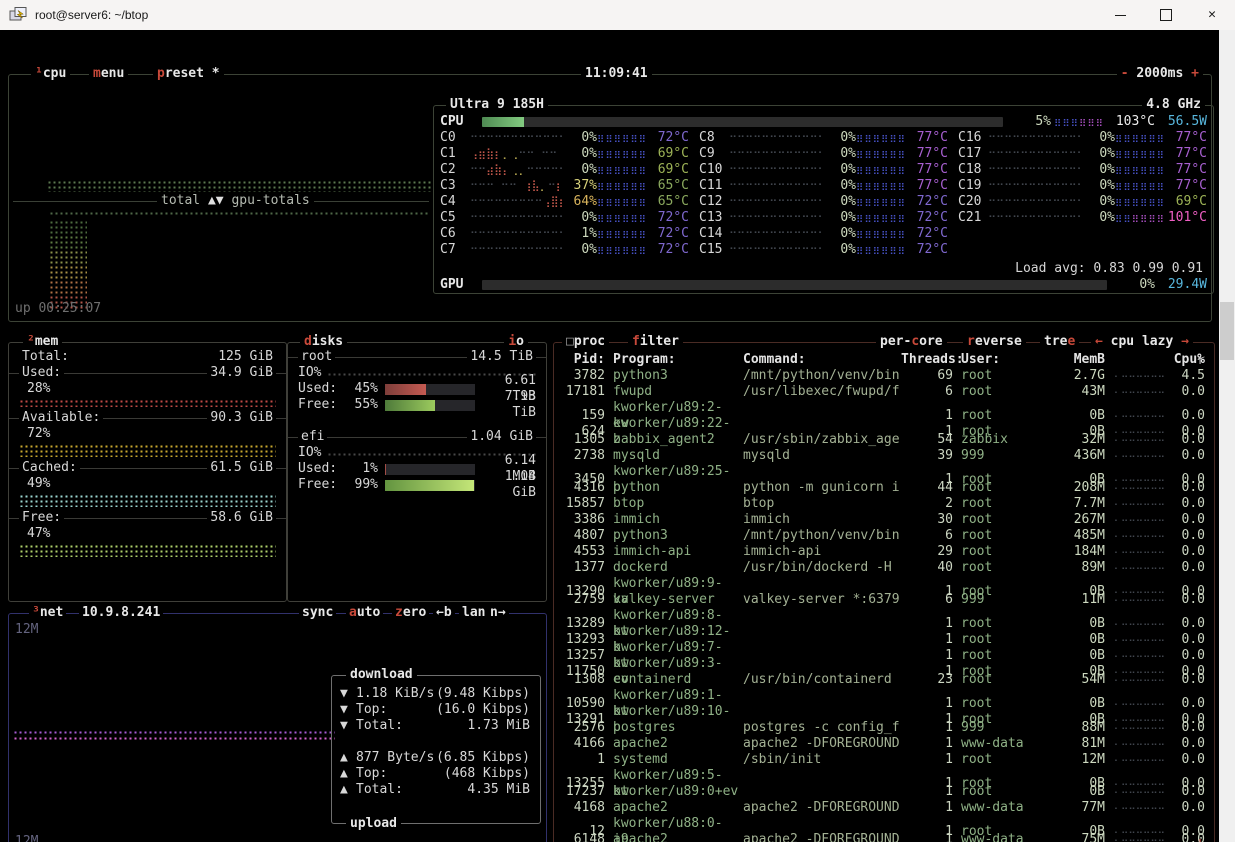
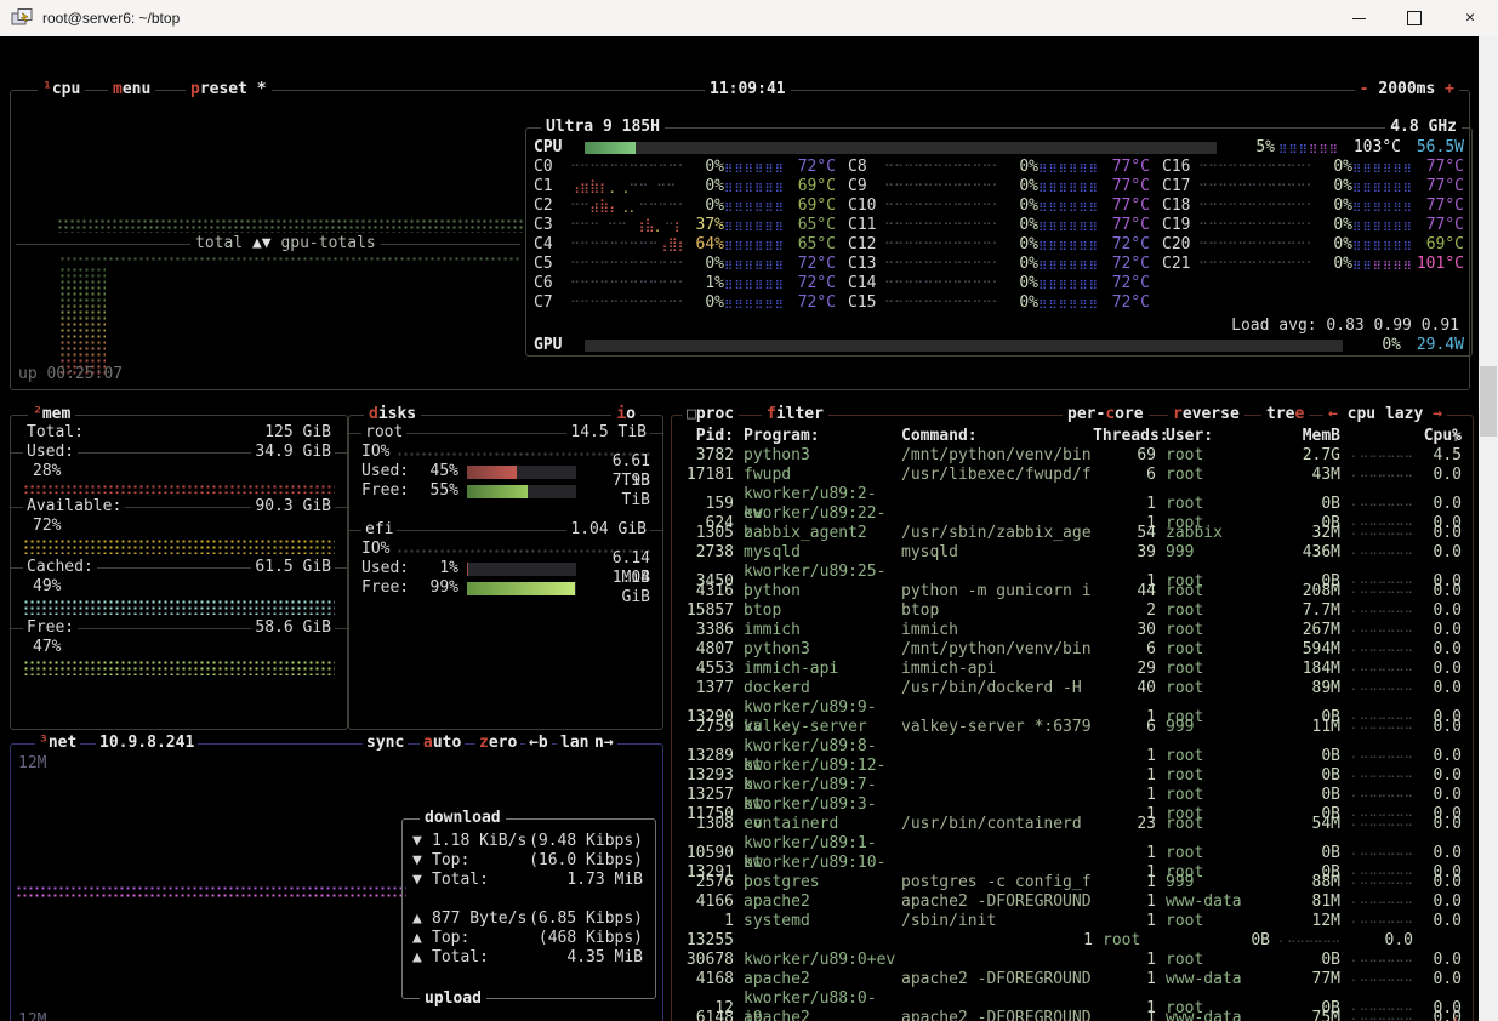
  root@server6: ~/btop
  ✕
  ¹cpu
  menu
  preset *
  11:09:41
  - 2000ms +
  total ▲▼ gpu-totals
  up 00:25:07
  Ultra 9 185H
  4.8 GHz
  CPU
  5%
  ⣶⣶⣶⣶⣶⣶
  103°C
  56.5W
  C0
  ⠒⠒⠒⠒⠒⠒⠒⠒⠒⠒⠒⠒
  0%
  ⣶⣶⣶⣶⣶⣶
  72°C
  C1
  ⢠⣶⣷⡆⡀⢀⠒⠒ ⠒⠒
  0%
  ⣶⣶⣶⣶⣶⣶
  69°C
  C2
  ⠒⠒⣴⣷⡄⢀⡀⠒⠒⠒⠒⠒
  0%
  ⣶⣶⣶⣶⣶⣶
  69°C
  C3
  ⠒⠒⠒ ⠒⠒ ⢰⣧⡀⠒⡆
  37%
  ⣶⣶⣶⣶⣶⣶
  65°C
  C4
  ⠒⠒⠒⠒⠒⠒⠒⠒⠒⢠⣿⡆
  64%
  ⣶⣶⣶⣶⣶⣶
  65°C
  C5
  ⠒⠒⠒⠒⠒⠒⠒⠒⠒⠒⠒⠒
  0%
  ⣶⣶⣶⣶⣶⣶
  72°C
  C6
  ⠒⠒⠒⠒⠒⠒⠒⠒⠒⠒⠒⠒
  1%
  ⣶⣶⣶⣶⣶⣶
  72°C
  C7
  ⠒⠒⠒⠒⠒⠒⠒⠒⠒⠒⠒⠒
  0%
  ⣶⣶⣶⣶⣶⣶
  72°C
  C8
  ⠒⠒⠒⠒⠒⠒⠒⠒⠒⠒⠒⠒
  0%
  ⣶⣶⣶⣶⣶⣶
  77°C
  C9
  ⠒⠒⠒⠒⠒⠒⠒⠒⠒⠒⠒⠒
  0%
  ⣶⣶⣶⣶⣶⣶
  77°C
  C10
  ⠒⠒⠒⠒⠒⠒⠒⠒⠒⠒⠒⠒
  0%
  ⣶⣶⣶⣶⣶⣶
  77°C
  C11
  ⠒⠒⠒⠒⠒⠒⠒⠒⠒⠒⠒⠒
  0%
  ⣶⣶⣶⣶⣶⣶
  77°C
  C12
  ⠒⠒⠒⠒⠒⠒⠒⠒⠒⠒⠒⠒
  0%
  ⣶⣶⣶⣶⣶⣶
  72°C
  C13
  ⠒⠒⠒⠒⠒⠒⠒⠒⠒⠒⠒⠒
  0%
  ⣶⣶⣶⣶⣶⣶
  72°C
  C14
  ⠒⠒⠒⠒⠒⠒⠒⠒⠒⠒⠒⠒
  0%
  ⣶⣶⣶⣶⣶⣶
  72°C
  C15
  ⠒⠒⠒⠒⠒⠒⠒⠒⠒⠒⠒⠒
  0%
  ⣶⣶⣶⣶⣶⣶
  72°C
  C16
  ⠒⠒⠒⠒⠒⠒⠒⠒⠒⠒⠒⠒
  0%
  ⣶⣶⣶⣶⣶⣶
  77°C
  C17
  ⠒⠒⠒⠒⠒⠒⠒⠒⠒⠒⠒⠒
  0%
  ⣶⣶⣶⣶⣶⣶
  77°C
  C18
  ⠒⠒⠒⠒⠒⠒⠒⠒⠒⠒⠒⠒
  0%
  ⣶⣶⣶⣶⣶⣶
  77°C
  C19
  ⠒⠒⠒⠒⠒⠒⠒⠒⠒⠒⠒⠒
  0%
  ⣶⣶⣶⣶⣶⣶
  77°C
  C20
  ⠒⠒⠒⠒⠒⠒⠒⠒⠒⠒⠒⠒
  0%
  ⣶⣶⣶⣶⣶⣶
  69°C
  C21
  ⠒⠒⠒⠒⠒⠒⠒⠒⠒⠒⠒⠒
  0%
  ⣶⣶⣶⣶⣶⣶
  101°C
  Load avg: 0.83 0.99 0.91
  GPU
  0%
  29.4W
  ²mem
  Total:
  125 GiB
  Used:
  34.9 GiB
  28%
  Available:
  90.3 GiB
  72%
  Cached:
  61.5 GiB
  49%
  Free:
  58.6 GiB
  47%
  disks
  io
  root
  14.5 TiB
  IO%
  Used:
  45%
  6.61 TiB
  Free:
  55%
  7.93 TiB
  efi
  1.04 GiB
  IO%
  Used:
  1%
  6.14 MiB
  Free:
  99%
  1.04 GiB
  ³net
  10.9.8.241
  sync
  auto
  zero
  ←b
  lan
  n→
  12M
  download
  upload
  ▼
  1.18 KiB/s
  (9.48 Kibps)
  ▼
  Top:
  (16.0 Kibps)
  ▼
  Total:
  1.73 MiB
  ▲
  877 Byte/s
  (6.85 Kibps)
  ▲
  Top:
  (468 Kibps)
  ▲
  Total:
  4.35 MiB
  □proc
  filter
  per-core
  reverse
  tree
  ← cpu lazy →
  Pid:
  Program:
  Command:
  Threads
  User:
  MemB
  Cpu%
  3782
  python3
  /mnt/python/venv/bin
  69
  root
  2.7G
  4.5
  17181
  fwupd
  /usr/libexec/fwupd/f
  6
  root
  43M
  0.0
  159
  kworker/u89:2-ev
  1
  root
  0B
  0.0
  624
  kworker/u89:22-b
  1
  root
  0B
  0.0
  1305
  zabbix_agent2
  /usr/sbin/zabbix_age
  54
  zabbix
  32M
  0.0
  2738
  mysqld
  mysqld
  39
  999
  436M
  0.0
  3450
  kworker/u89:25-b
  1
  root
  0B
  0.0
  4316
  python
  python -m gunicorn i
  44
  root
  208M
  0.0
  15857
  btop
  btop
  2
  root
  7.7M
  0.0
  3386
  immich
  immich
  30
  root
  267M
  0.0
  4807
  python3
  /mnt/python/venv/bin
  6
  root
- 485M
+ 594M
  0.0
  4553
  immich-api
  immich-api
  29
  root
  184M
  0.0
  1377
  dockerd
  /usr/bin/dockerd -H
  40
  root
  89M
  0.0
  13290
  kworker/u89:9-kv
  1
  root
  0B
  0.0
  2759
  valkey-server
  valkey-server *:6379
  6
  999
  11M
  0.0
  13289
  kworker/u89:8-bt
  1
  root
  0B
  0.0
  13293
  kworker/u89:12-b
  1
  root
  0B
  0.0
  13257
  kworker/u89:7-bt
  1
  root
  0B
  0.0
  11750
  kworker/u89:3-ev
  1
  root
  0B
  0.0
  1308
  containerd
  /usr/bin/containerd
  23
  root
  54M
  0.0
  10590
  kworker/u89:1-bt
  1
  root
  0B
  0.0
  13291
  kworker/u89:10-b
  1
  root
  0B
  0.0
  2576
  postgres
  postgres -c config_f
  1
  999
  88M
  0.0
  4166
  apache2
  apache2 -DFOREGROUND
  1
  www-data
  81M
  0.0
  1
  systemd
  /sbin/init
  1
  root
  12M
  0.0
  13255
- kworker/u89:5-bt
  1
  root
  0B
  0.0
- 17237
+ 30678
  kworker/u89:0+ev
  1
  root
  0B
  0.0
  4168
  apache2
  apache2 -DFOREGROUND
  1
  www-data
  77M
  0.0
  12
  kworker/u88:0-i9
  1
  root
  0B
  0.0
  6148
  apache2
  apache2 -DFOREGROUND
  1
  www-data
  75M
  0.0
  ↑
